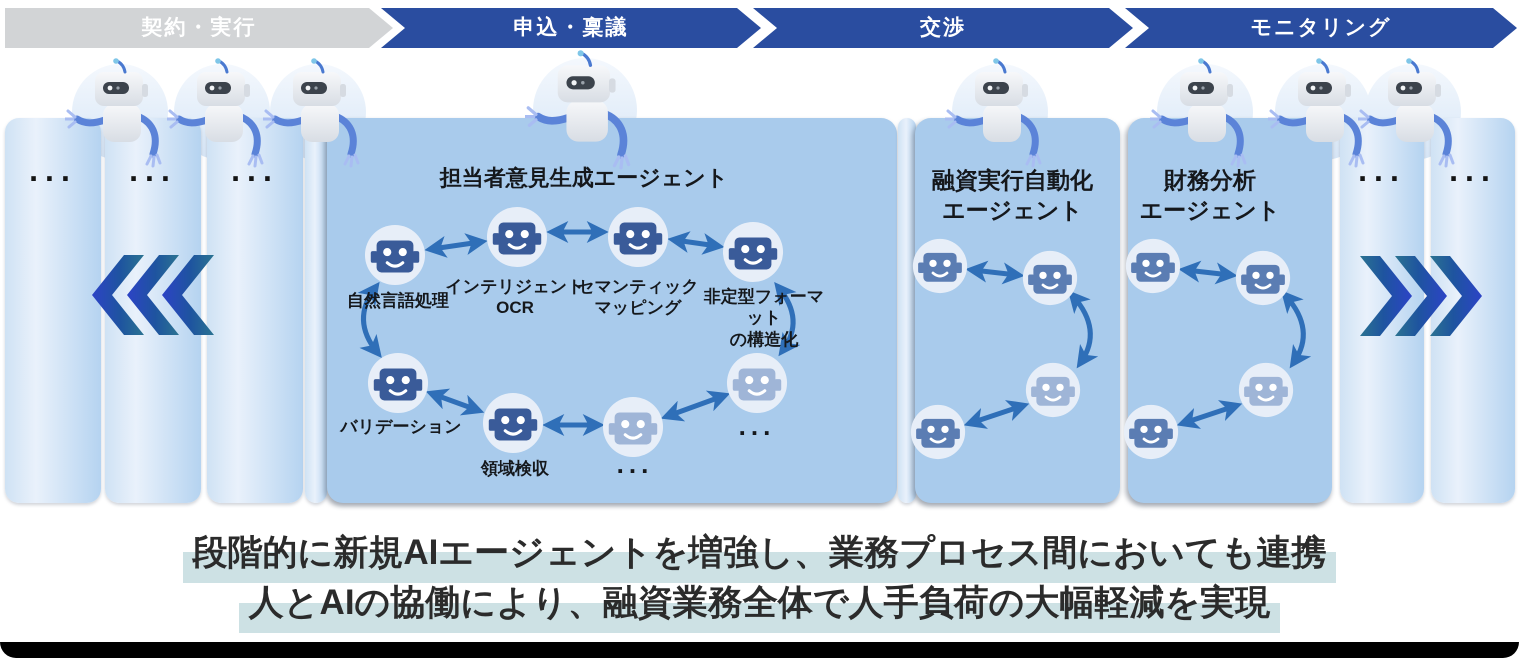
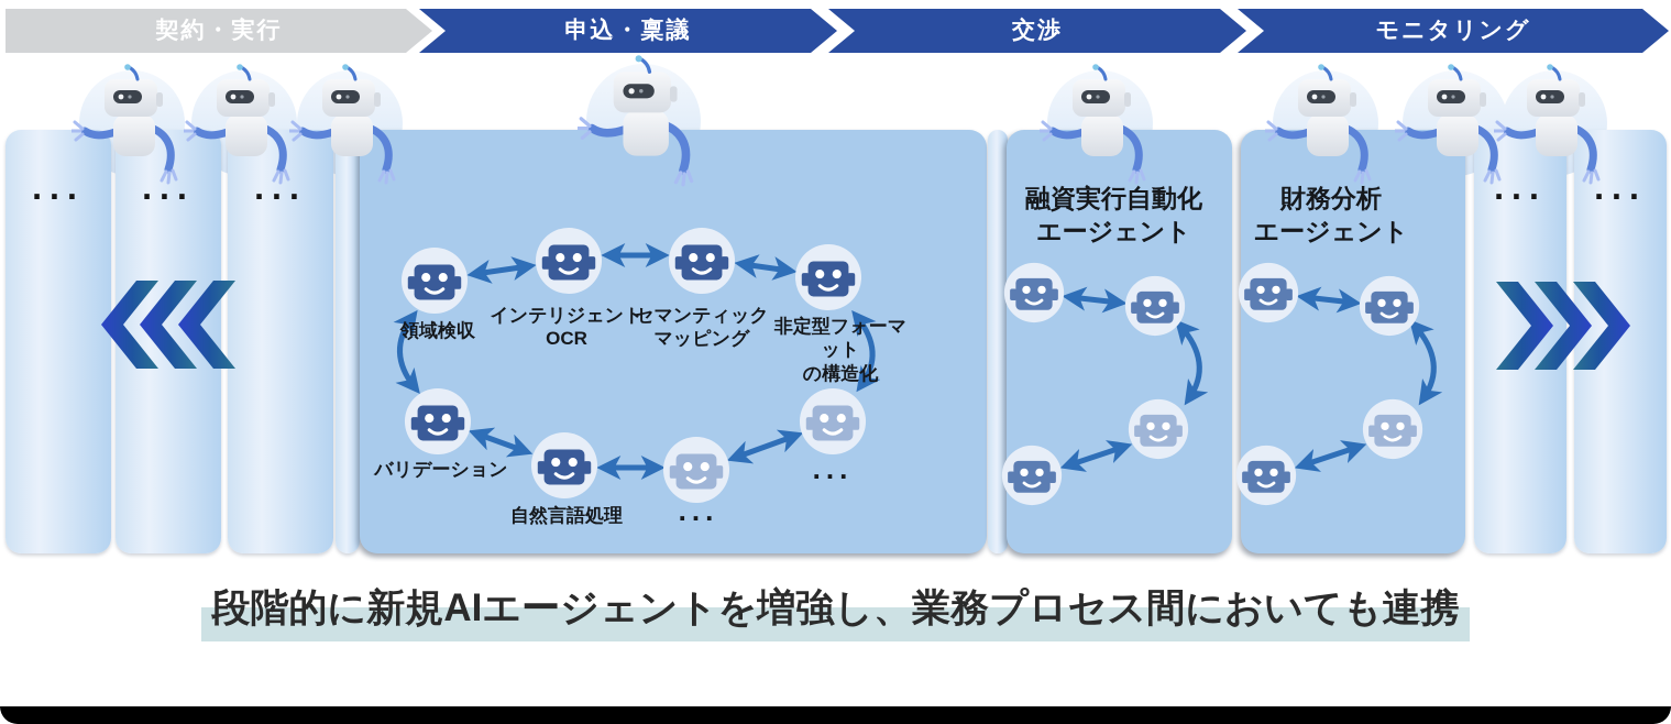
  契約・実行
  申込・稟議
  交渉
  モニタリング
  ...
  ...
  ...
- 担当者意見生成エージェント
- 自然言語処理
+ 領域検収
  インテリジェント
  OCR
  セマンティック
  マッピング
  非定型フォーマット
  の構造化
  バリデーション
- 領域検収
+ 自然言語処理
  ...
  ...
  融資実行自動化
  エージェント
  財務分析
  エージェント
  ...
  ...
  段階的に新規AIエージェントを増強し、業務プロセス間においても連携
- 人とAIの協働により、融資業務全体で人手負荷の大幅軽減を実現
